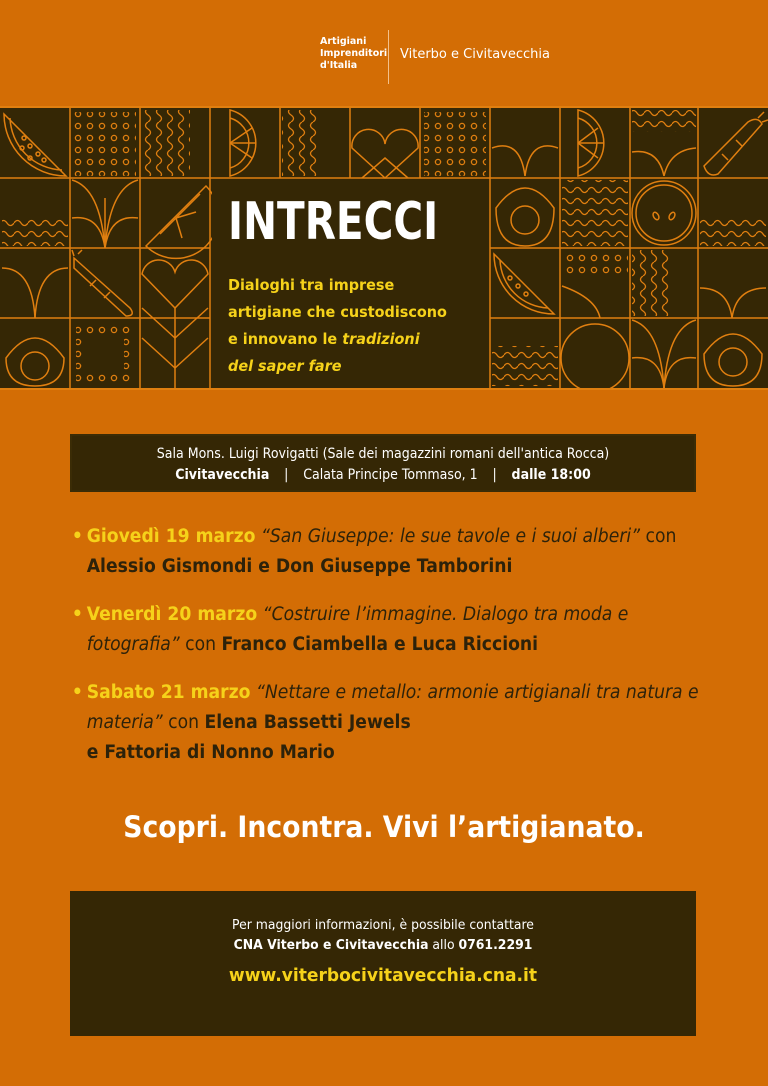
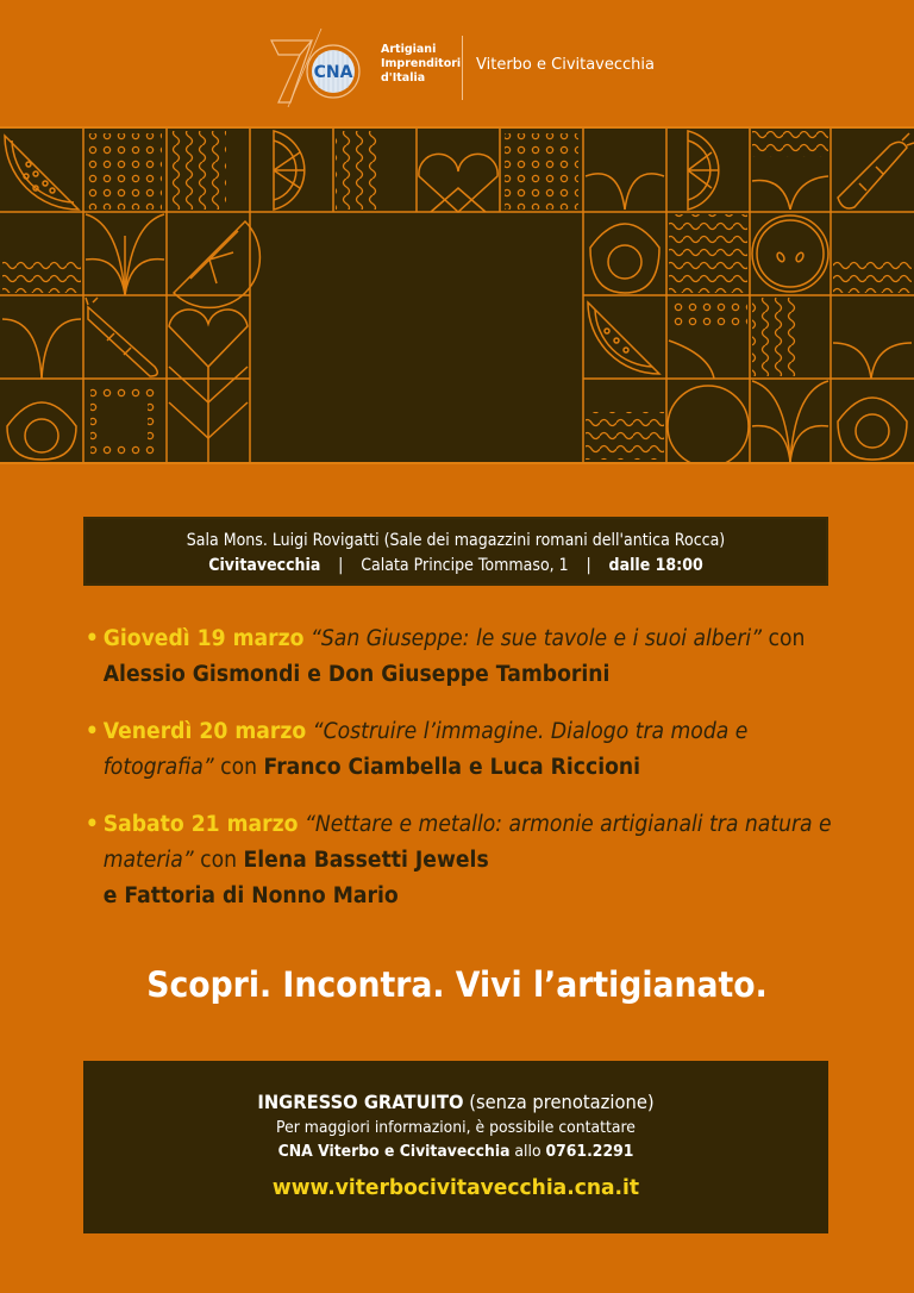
+ CNA
  Artigiani
  Imprenditori
  d'Italia
  Viterbo e Civitavecchia
- INTRECCI
- Dialoghi tra imprese
- artigiane che custodiscono
- e innovano le tradizioni
- del saper fare
  Sala Mons. Luigi Rovigatti (Sale dei magazzini romani dell'antica Rocca)
  Civitavecchia | Calata Principe Tommaso, 1 | dalle 18:00
  Giovedì 19 marzo “San Giuseppe: le sue tavole e i suoi alberi” con Alessio Gismondi e Don Giuseppe Tamborini
  Venerdì 20 marzo “Costruire l’immagine. Dialogo tra moda e fotografia” con Franco Ciambella e Luca Riccioni
  Sabato 21 marzo “Nettare e metallo: armonie artigianali tra natura e materia” con Elena Bassetti Jewels
  e Fattoria di Nonno Mario
  Scopri. Incontra. Vivi l’artigianato.
+ INGRESSO GRATUITO (senza prenotazione)
  Per maggiori informazioni, è possibile contattare
  CNA Viterbo e Civitavecchia allo 0761.2291
  www.viterbocivitavecchia.cna.it
